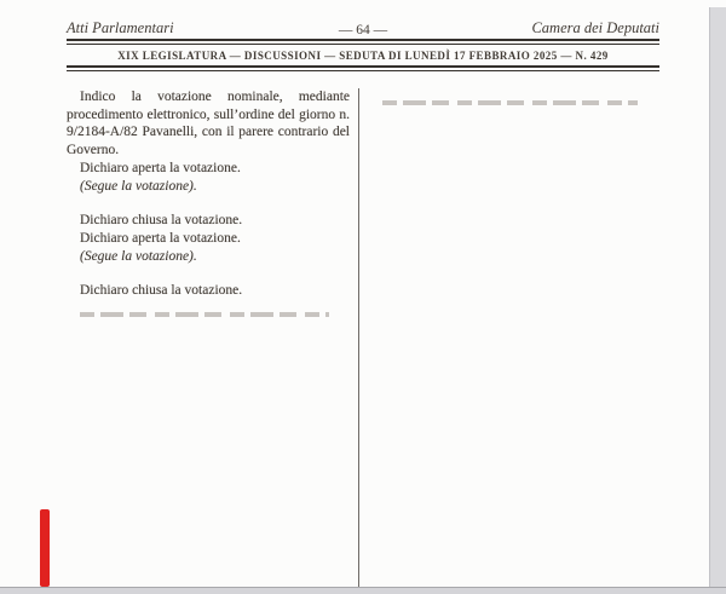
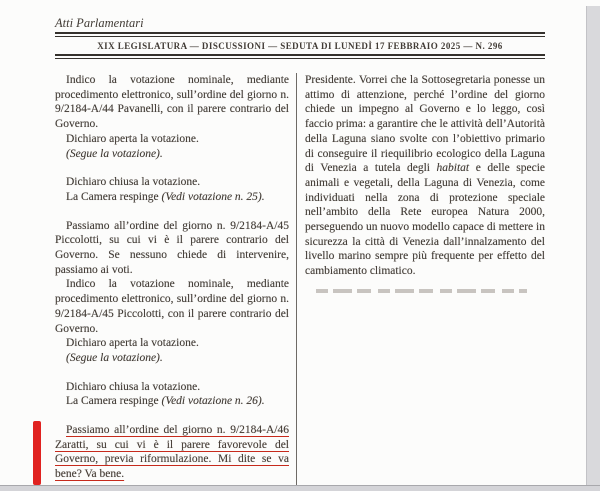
  Atti Parlamentari
- — 64 —
- Camera dei Deputati
- XIX LEGISLATURA — DISCUSSIONI — SEDUTA DI LUNEDÌ 17 FEBBRAIO 2025 — N. 429
+ XIX LEGISLATURA — DISCUSSIONI — SEDUTA DI LUNEDÌ 17 FEBBRAIO 2025 — N. 296
- Indico la votazione nominale, mediante procedimento elettronico, sull’ordine del giorno n. 9/2184-A/82 Pavanelli, con il parere contrario del Governo.
+ Indico la votazione nominale, mediante procedimento elettronico, sull’ordine del giorno n. 9/2184-A/44 Pavanelli, con il parere contrario del Governo.
  Dichiaro aperta la votazione.
  (Segue la votazione).
  Dichiaro chiusa la votazione.
+ La Camera respinge (Vedi votazione n. 25).
+ Passiamo all’ordine del giorno n. 9/2184-A/45 Piccolotti, su cui vi è il parere contrario del Governo. Se nessuno chiede di intervenire, passiamo ai voti.
+ Indico la votazione nominale, mediante procedimento elettronico, sull’ordine del giorno n. 9/2184-A/45 Piccolotti, con il parere contrario del Governo.
  Dichiaro aperta la votazione.
  (Segue la votazione).
  Dichiaro chiusa la votazione.
+ La Camera respinge (Vedi votazione n. 26).
+ Passiamo all’ordine del giorno n. 9/2184-A/46 Zaratti, su cui vi è il parere favorevole del Governo, previa riformulazione. Mi dite se va bene? Va bene.
+ Presidente. Vorrei che la Sottosegretaria ponesse un attimo di attenzione, perché l’ordine del giorno chiede un impegno al Governo e lo leggo, così faccio prima: a garantire che le attività dell’Autorità della Laguna siano svolte con l’obiettivo primario di conseguire il riequilibrio ecologico della Laguna di Venezia a tutela degli habitat e delle specie animali e vegetali, della Laguna di Venezia, come individuati nella zona di protezione speciale nell’ambito della Rete europea Natura 2000, perseguendo un nuovo modello capace di mettere in sicurezza la città di Venezia dall’innalzamento del livello marino sempre più frequente per effetto del cambiamento climatico.
